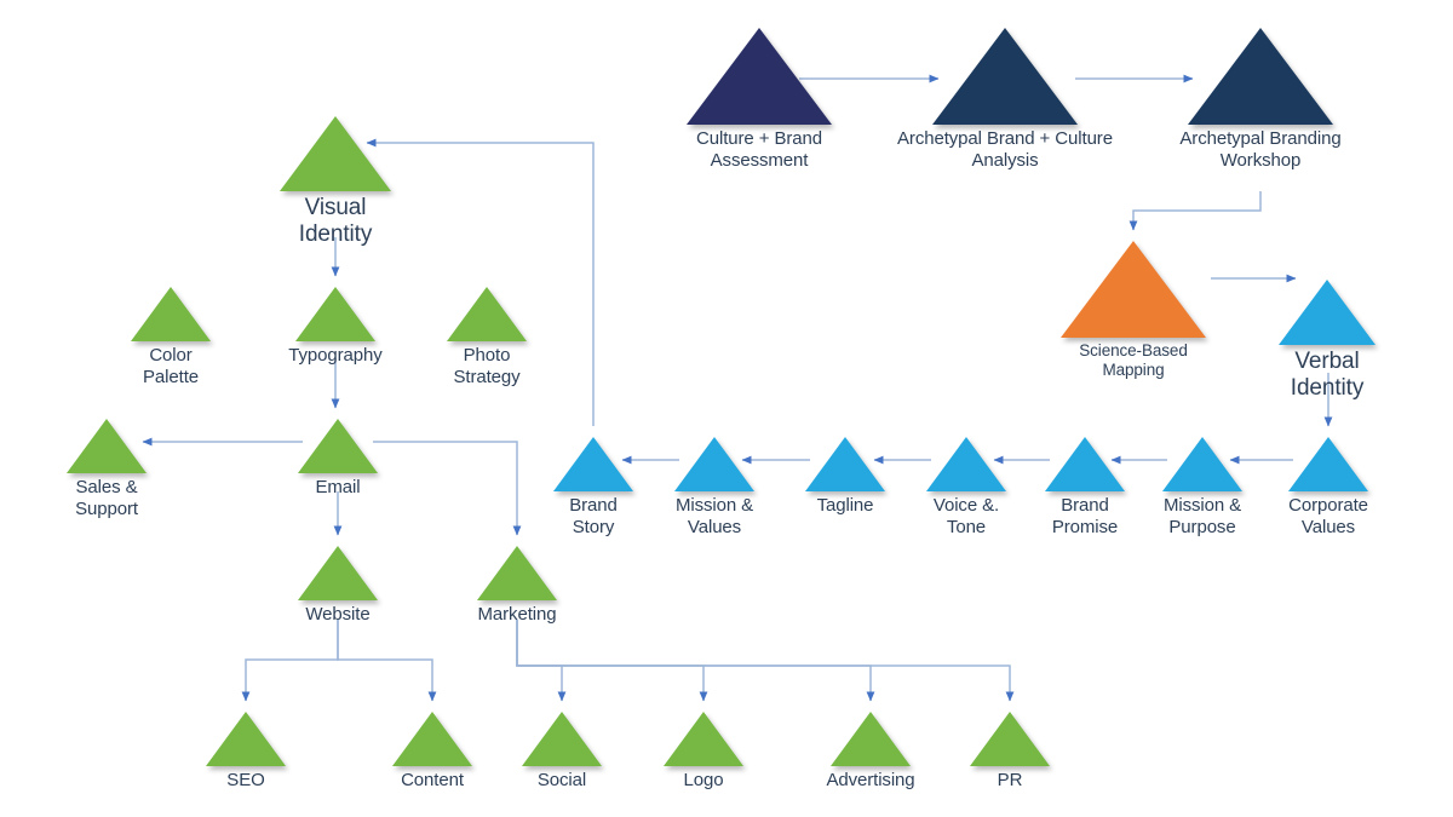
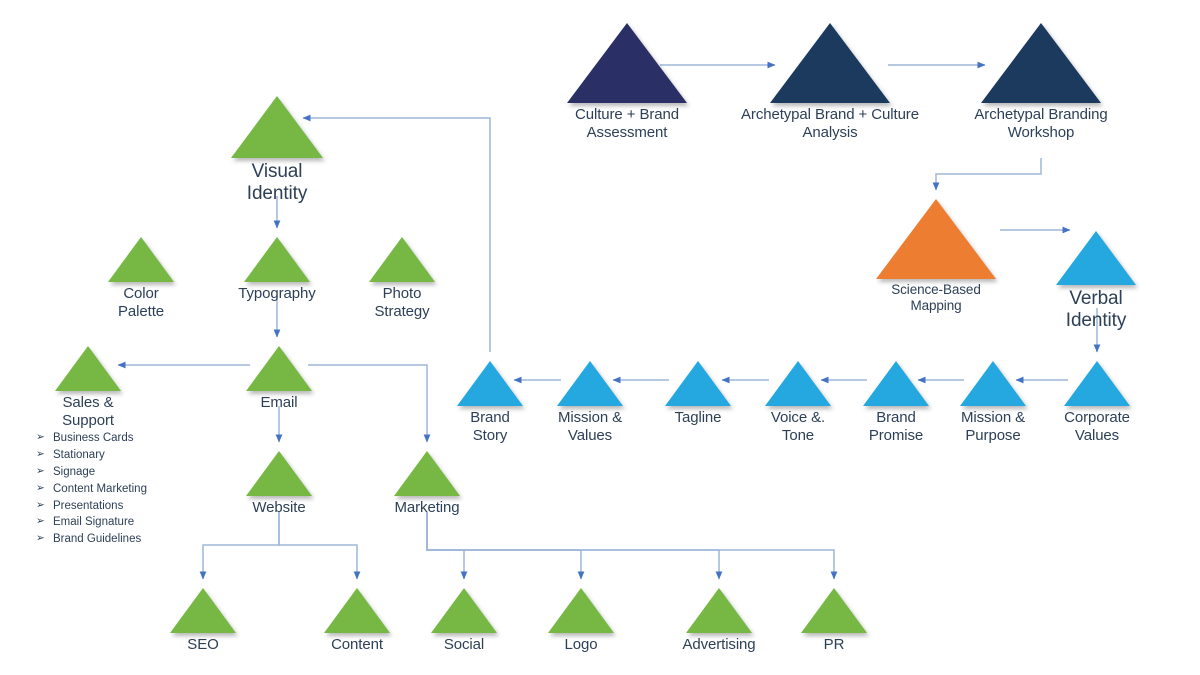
  Culture + Brand
  Assessment
  Archetypal Brand + Culture
  Analysis
  Archetypal Branding
  Workshop
  Science-Based
  Mapping
  Verbal
  Identity
  Corporate
  Values
  Mission &
  Purpose
  Brand
  Promise
  Voice &.
  Tone
  Tagline
  Mission &
  Values
  Brand
  Story
  Visual
  Identity
  Color
  Palette
  Typography
  Photo
  Strategy
  Sales &
  Support
  Email
  Website
  Marketing
  SEO
  Content
  Social
  Logo
  Advertising
  PR
+ Business Cards
+ Stationary
+ Signage
+ Content Marketing
+ Presentations
+ Email Signature
+ Brand Guidelines
